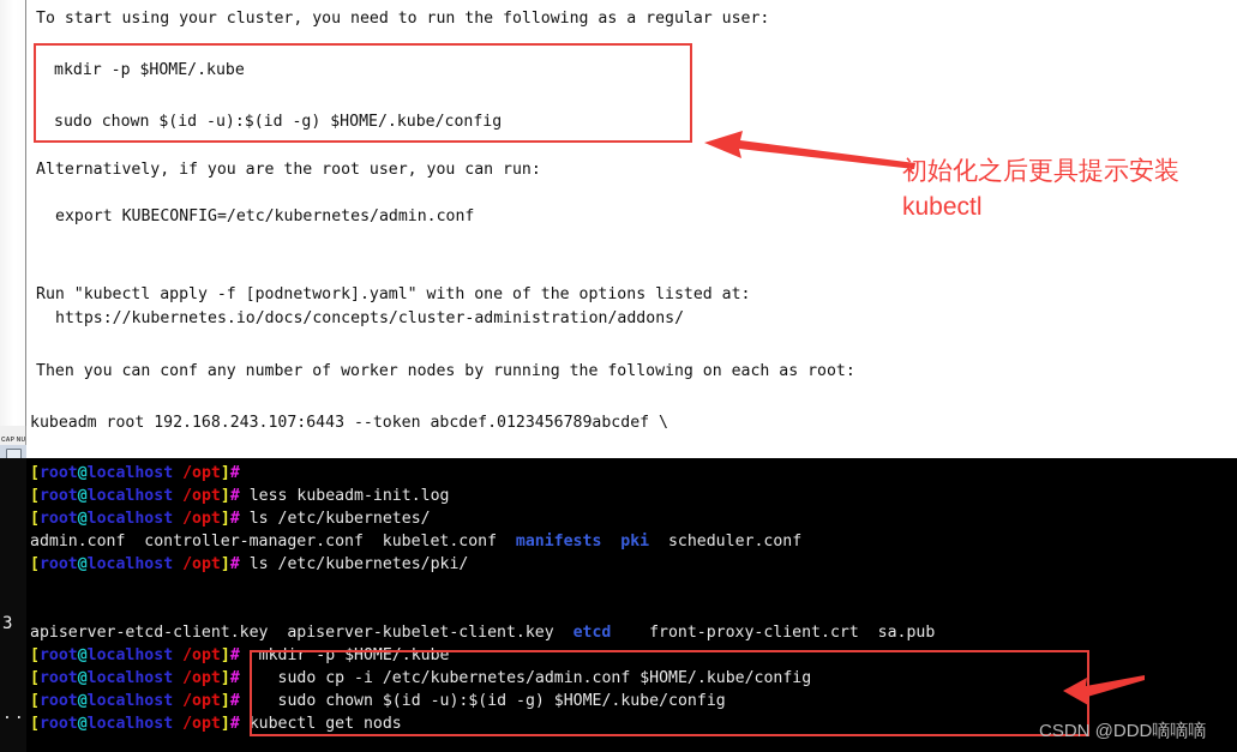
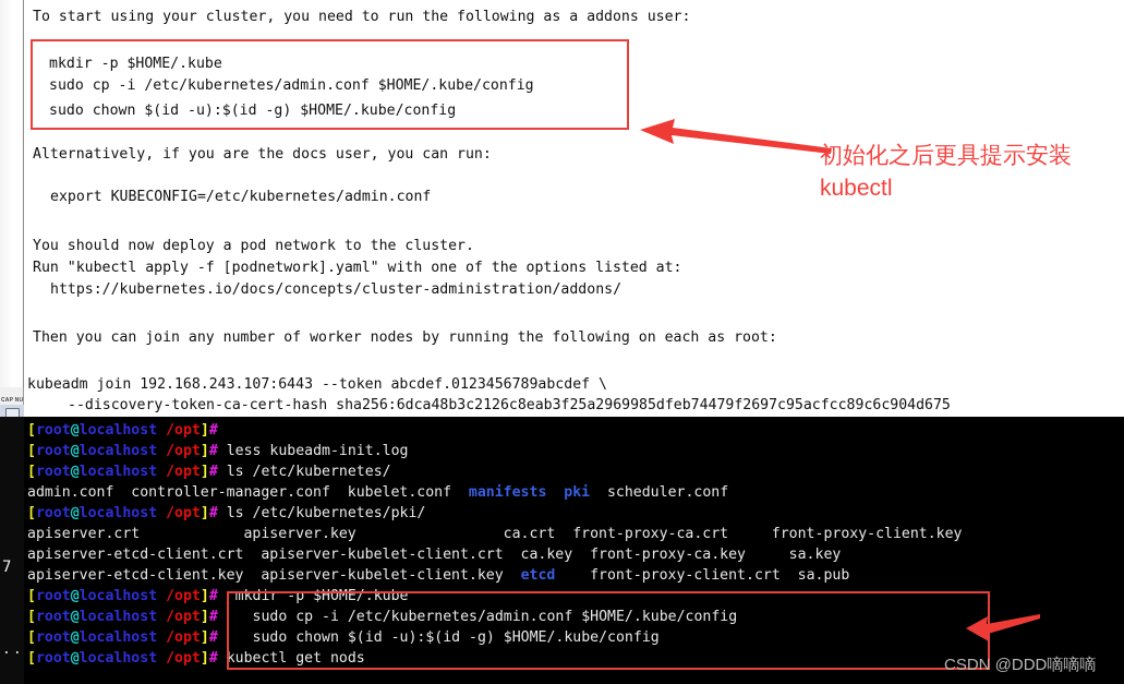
- 3
+ 7
  ..
- To start using your cluster, you need to run the following as a regular user:
+ To start using your cluster, you need to run the following as a addons user:
  mkdir -p $HOME/.kube
+ sudo cp -i /etc/kubernetes/admin.conf $HOME/.kube/config
  sudo chown $(id -u):$(id -g) $HOME/.kube/config
- Alternatively, if you are the root user, you can run:
+ Alternatively, if you are the docs user, you can run:
  export KUBECONFIG=/etc/kubernetes/admin.conf
+ You should now deploy a pod network to the cluster.
  Run "kubectl apply -f [podnetwork].yaml" with one of the options listed at:
  https://kubernetes.io/docs/concepts/cluster-administration/addons/
- Then you can conf any number of worker nodes by running the following on each as root:
+ Then you can join any number of worker nodes by running the following on each as root:
- kubeadm root 192.168.243.107:6443 --token abcdef.0123456789abcdef \
+ kubeadm join 192.168.243.107:6443 --token abcdef.0123456789abcdef \
+ --discovery-token-ca-cert-hash sha256:6dca48b3c2126c8eab3f25a2969985dfeb74479f2697c95acfcc89c6c904d675
  [root@localhost /opt]#
  [root@localhost /opt]# less kubeadm-init.log
  [root@localhost /opt]# ls /etc/kubernetes/
  admin.conf controller-manager.conf kubelet.conf manifests pki scheduler.conf
  [root@localhost /opt]# ls /etc/kubernetes/pki/
+ apiserver.crt apiserver.key ca.crt front-proxy-ca.crt front-proxy-client.key
+ apiserver-etcd-client.crt apiserver-kubelet-client.crt ca.key front-proxy-ca.key sa.key
  apiserver-etcd-client.key apiserver-kubelet-client.key etcd front-proxy-client.crt sa.pub
  [root@localhost /opt]# mkdir -p $HOME/.kube
  [root@localhost /opt]# sudo cp -i /etc/kubernetes/admin.conf $HOME/.kube/config
  [root@localhost /opt]# sudo chown $(id -u):$(id -g) $HOME/.kube/config
  [root@localhost /opt]# kubectl get nods
  初始化之后更具提示安装
  kubectl
  CSDN @DDD嘀嘀嘀
